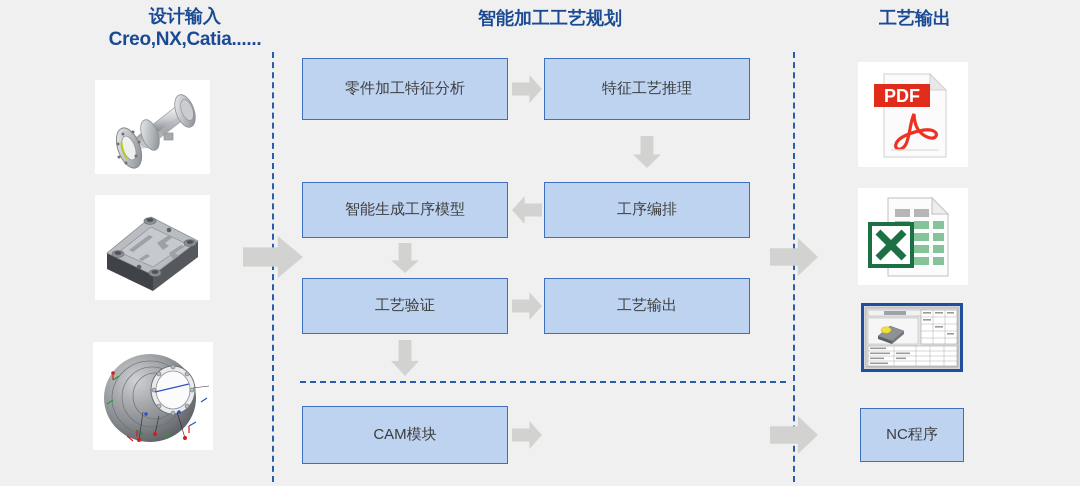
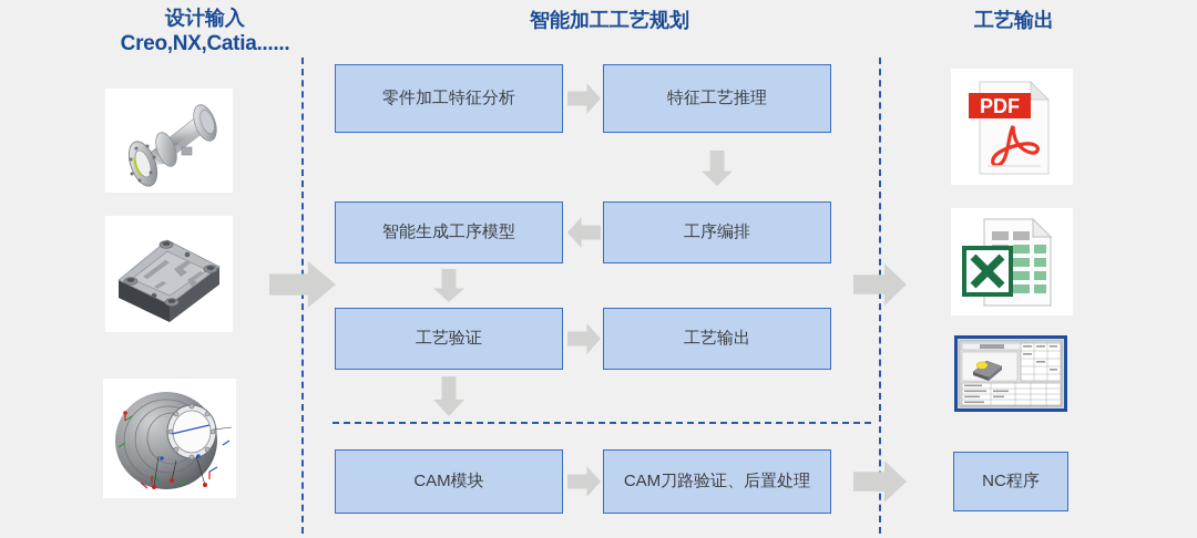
  设计输入
  Creo,NX,Catia......
  智能加工工艺规划
  工艺输出
  零件加工特征分析
  特征工艺推理
  智能生成工序模型
  工序编排
  工艺验证
  工艺输出
  CAM模块
+ CAM刀路验证、后置处理
  NC程序
  PDF
